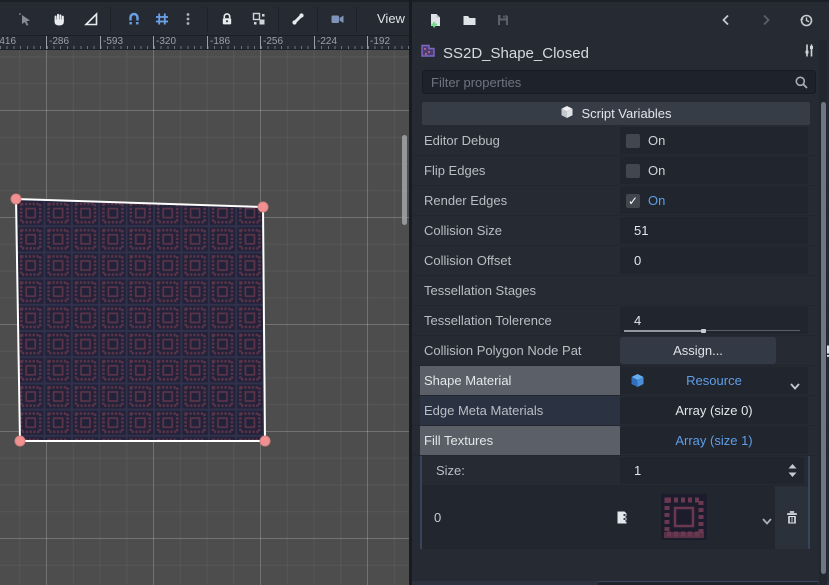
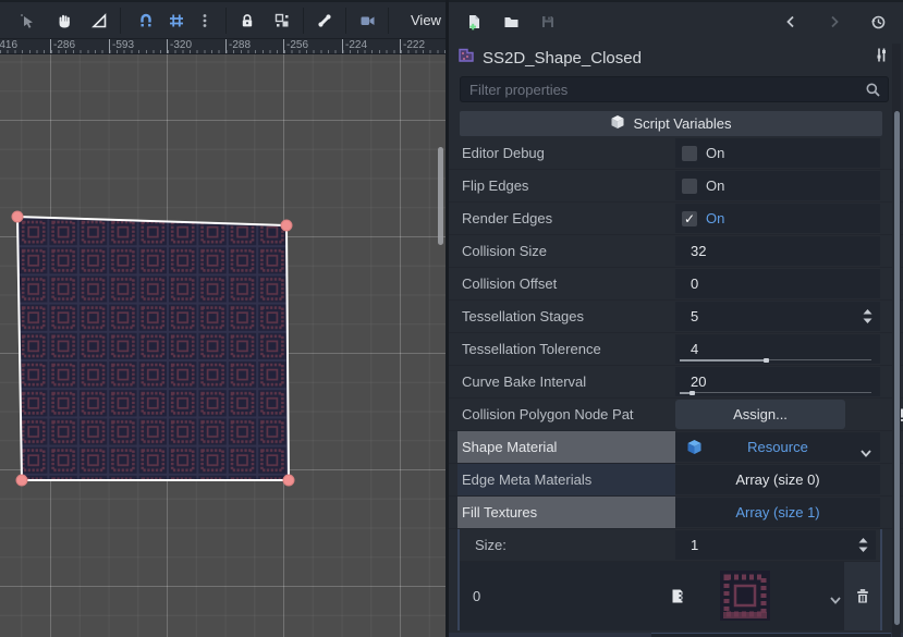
  View
  416
  -286
  -593
  -320
- -186
+ -288
  -256
  -224
- -192
+ -222
  SS2D_Shape_Closed
  Filter properties
  Script Variables
  Editor Debug
  On
  Flip Edges
  On
  Render Edges
  ✓
  On
  Collision Size
- 51
+ 32
  Collision Offset
  0
  Tessellation Stages
+ 5
  Tessellation Tolerence
  4
+ Curve Bake Interval
+ 20
  Collision Polygon Node Pat
  Assign...
  Shape Material
  Resource
  Edge Meta Materials
  Array (size 0)
  Fill Textures
  Array (size 1)
  Size:
  1
  0
